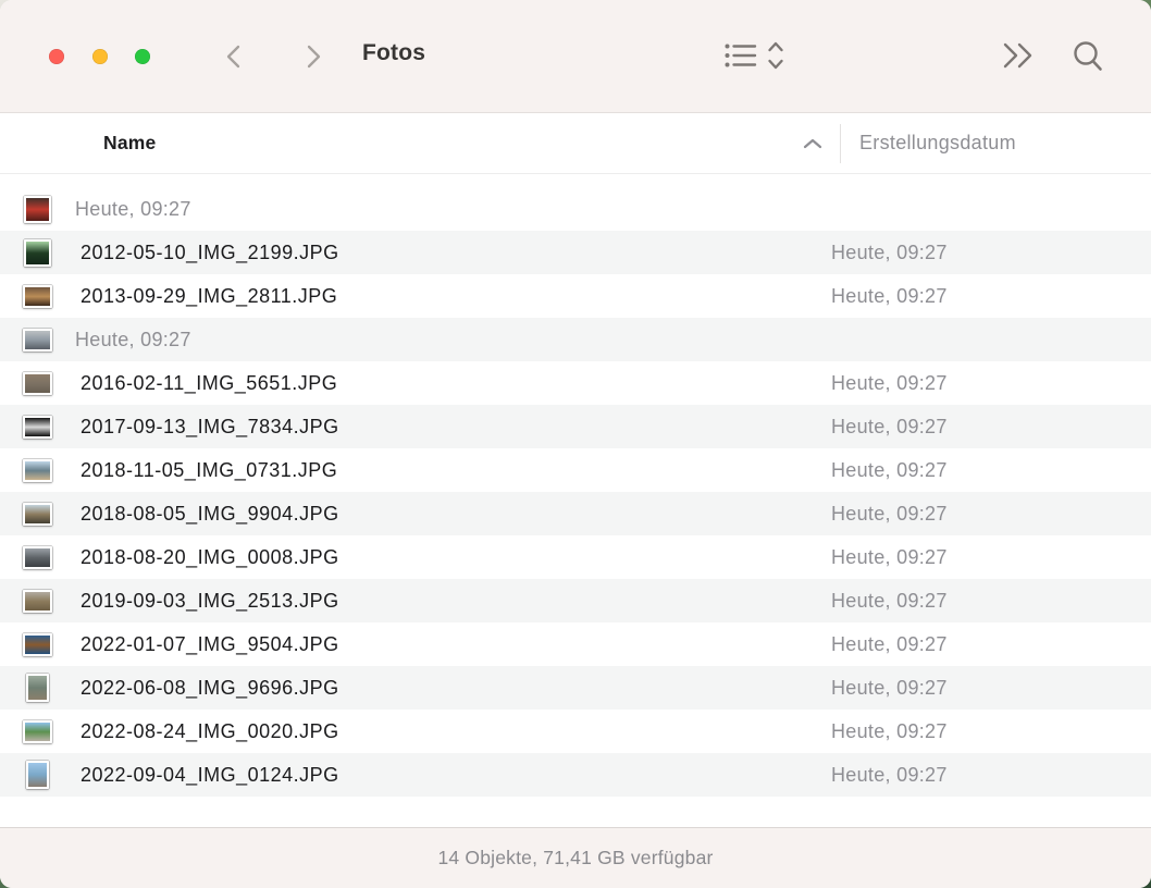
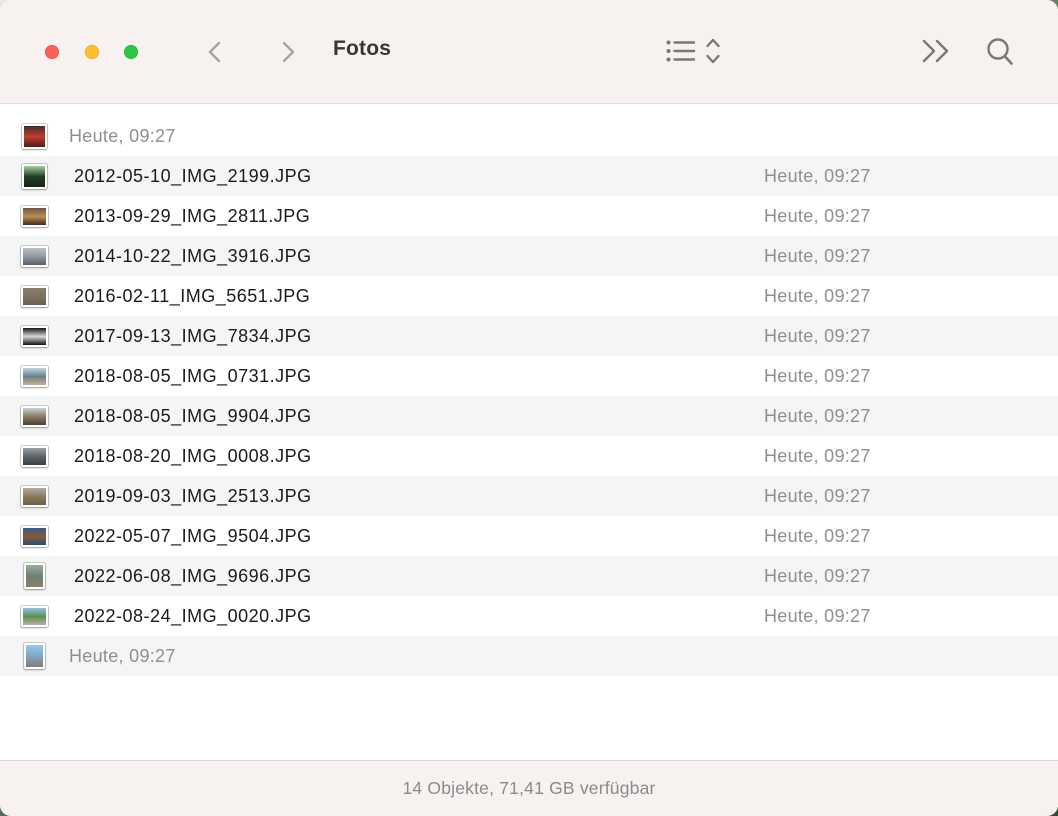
  Fotos
- Name
- Erstellungsdatum
  Heute, 09:27
  2012-05-10_IMG_2199.JPG
  Heute, 09:27
  2013-09-29_IMG_2811.JPG
  Heute, 09:27
+ 2014-10-22_IMG_3916.JPG
  Heute, 09:27
  2016-02-11_IMG_5651.JPG
  Heute, 09:27
  2017-09-13_IMG_7834.JPG
  Heute, 09:27
- 2018-11-05_IMG_0731.JPG
+ 2018-08-05_IMG_0731.JPG
  Heute, 09:27
  2018-08-05_IMG_9904.JPG
  Heute, 09:27
  2018-08-20_IMG_0008.JPG
  Heute, 09:27
  2019-09-03_IMG_2513.JPG
  Heute, 09:27
- 2022-01-07_IMG_9504.JPG
+ 2022-05-07_IMG_9504.JPG
  Heute, 09:27
  2022-06-08_IMG_9696.JPG
  Heute, 09:27
  2022-08-24_IMG_0020.JPG
  Heute, 09:27
- 2022-09-04_IMG_0124.JPG
  Heute, 09:27
  14 Objekte, 71,41 GB verfügbar
